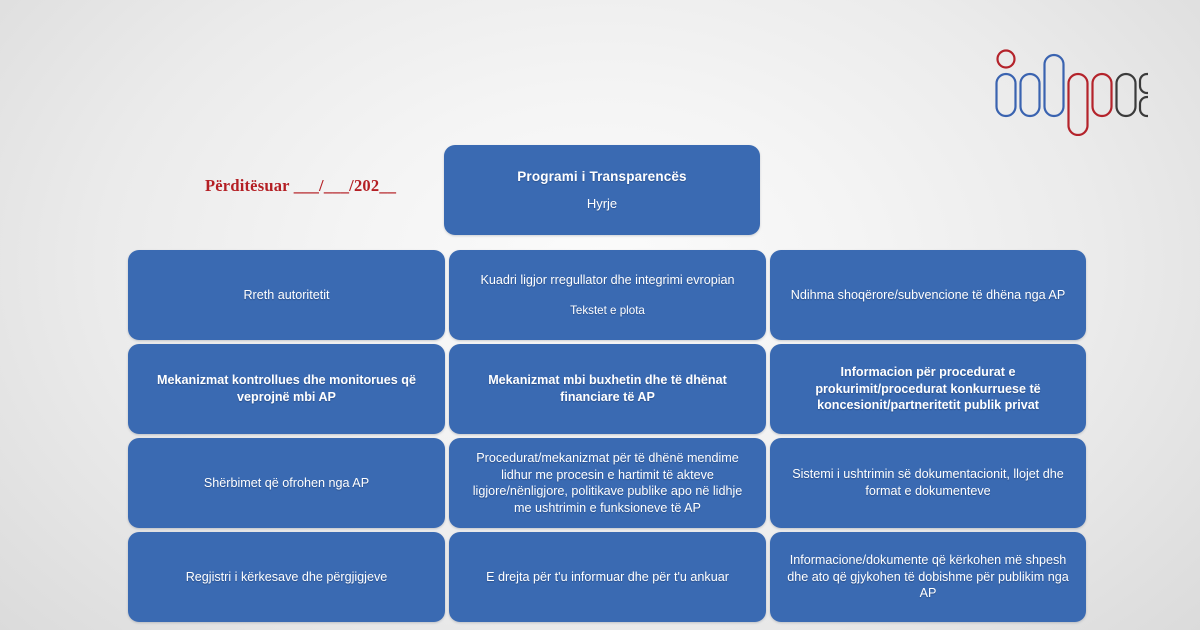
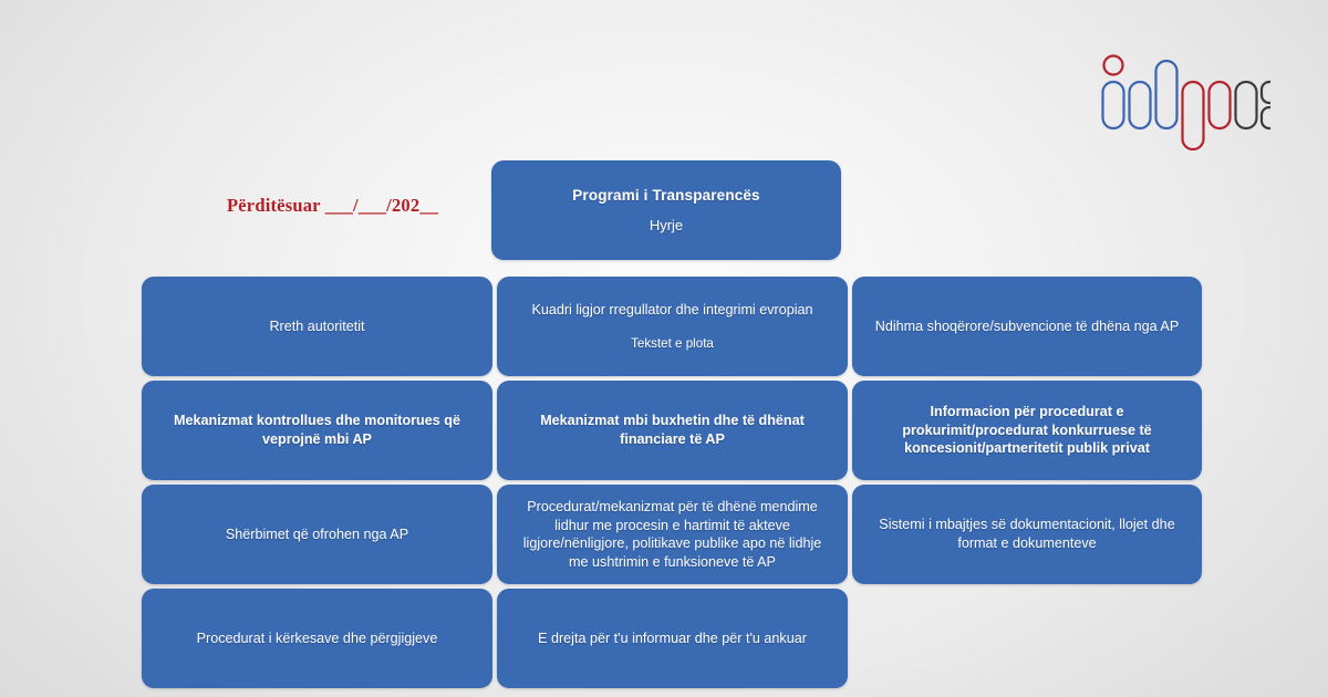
  Përditësuar ___/___/202__
  Programi i Transparencës
  Hyrje
  Rreth autoritetit
  Kuadri ligjor rregullator dhe integrimi evropian
  Tekstet e plota
  Ndihma shoqërore/subvencione të dhëna nga AP
  Mekanizmat kontrollues dhe monitorues që veprojnë mbi AP
  Mekanizmat mbi buxhetin dhe të dhënat financiare të AP
  Informacion për procedurat e prokurimit/procedurat konkurruese të koncesionit/partneritetit publik privat
  Shërbimet që ofrohen nga AP
  Procedurat/mekanizmat për të dhënë mendime lidhur me procesin e hartimit të akteve ligjore/nënligjore, politikave publike apo në lidhje me ushtrimin e funksioneve të AP
- Sistemi i ushtrimin së dokumentacionit, llojet dhe format e dokumenteve
+ Sistemi i mbajtjes së dokumentacionit, llojet dhe format e dokumenteve
- Regjistri i kërkesave dhe përgjigjeve
+ Procedurat i kërkesave dhe përgjigjeve
  E drejta për t'u informuar dhe për t'u ankuar
- Informacione/dokumente që kërkohen më shpesh dhe ato që gjykohen të dobishme për publikim nga AP
